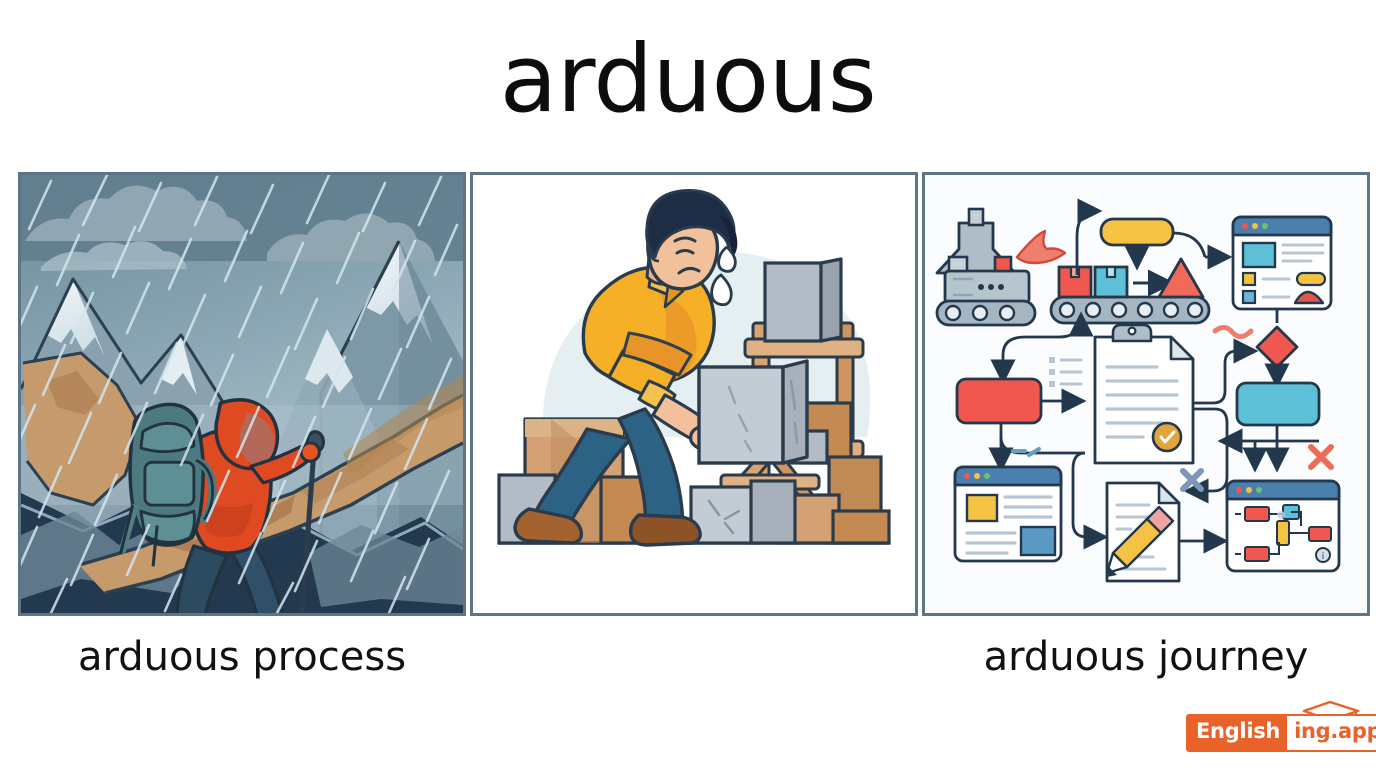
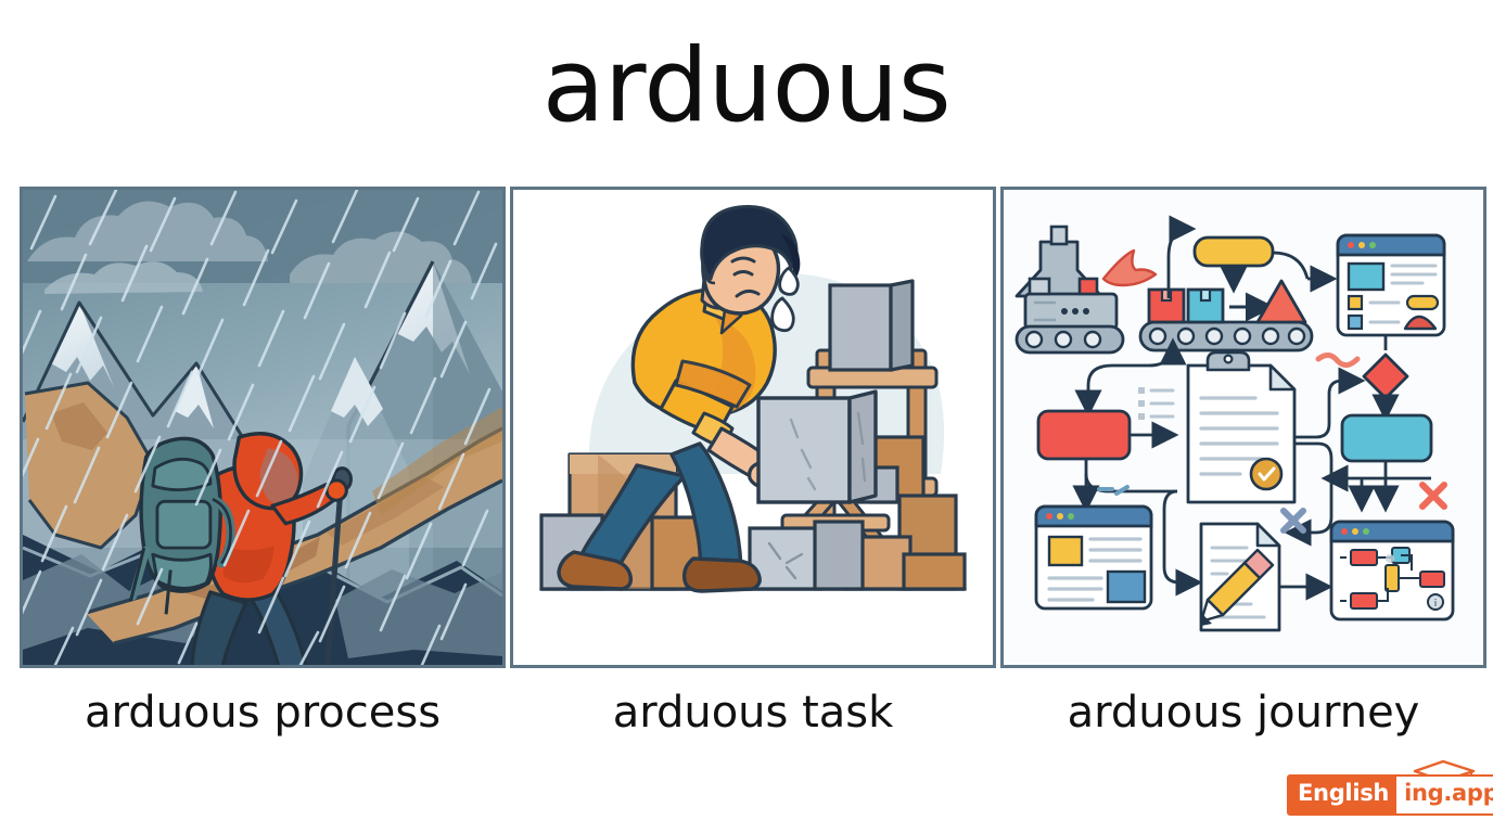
  arduous
  arduous process
+ arduous task
  i
  arduous journey
  English
  ing.app
